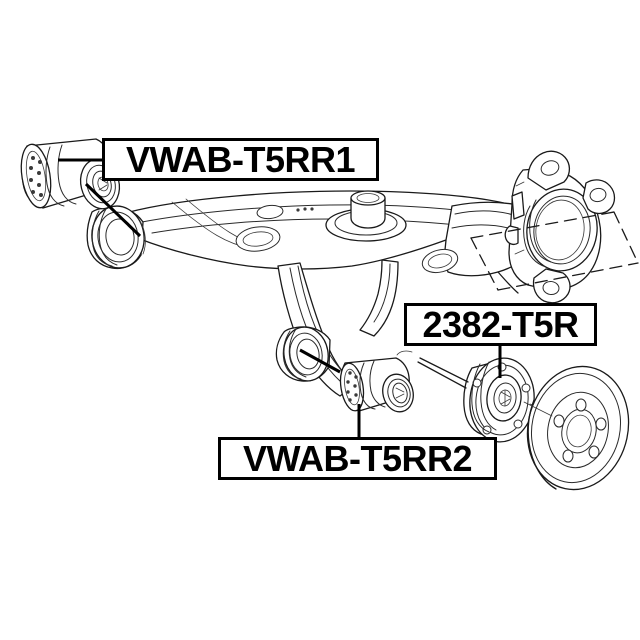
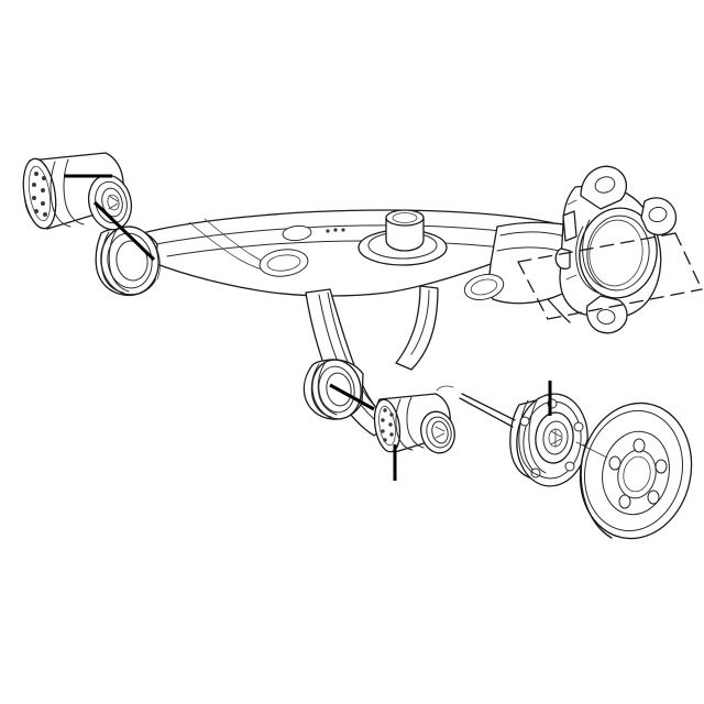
- VWAB-T5RR1
- 2382-T5R
- VWAB-T5RR2
